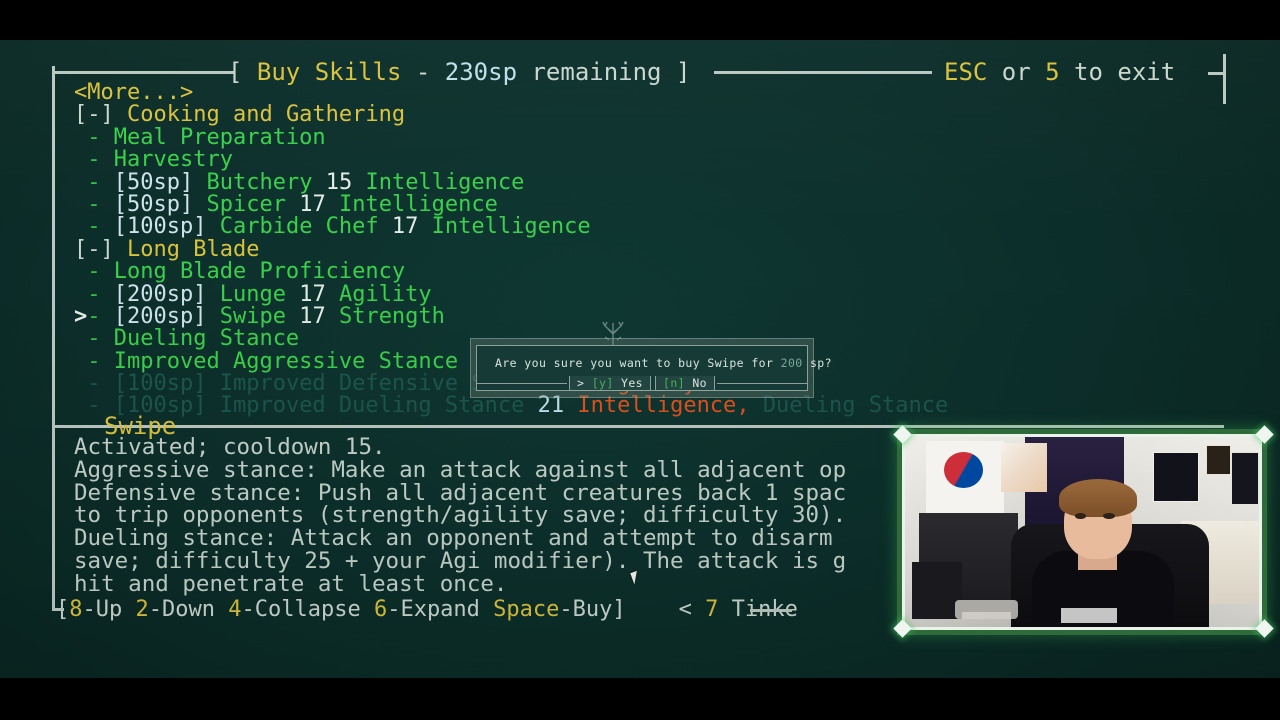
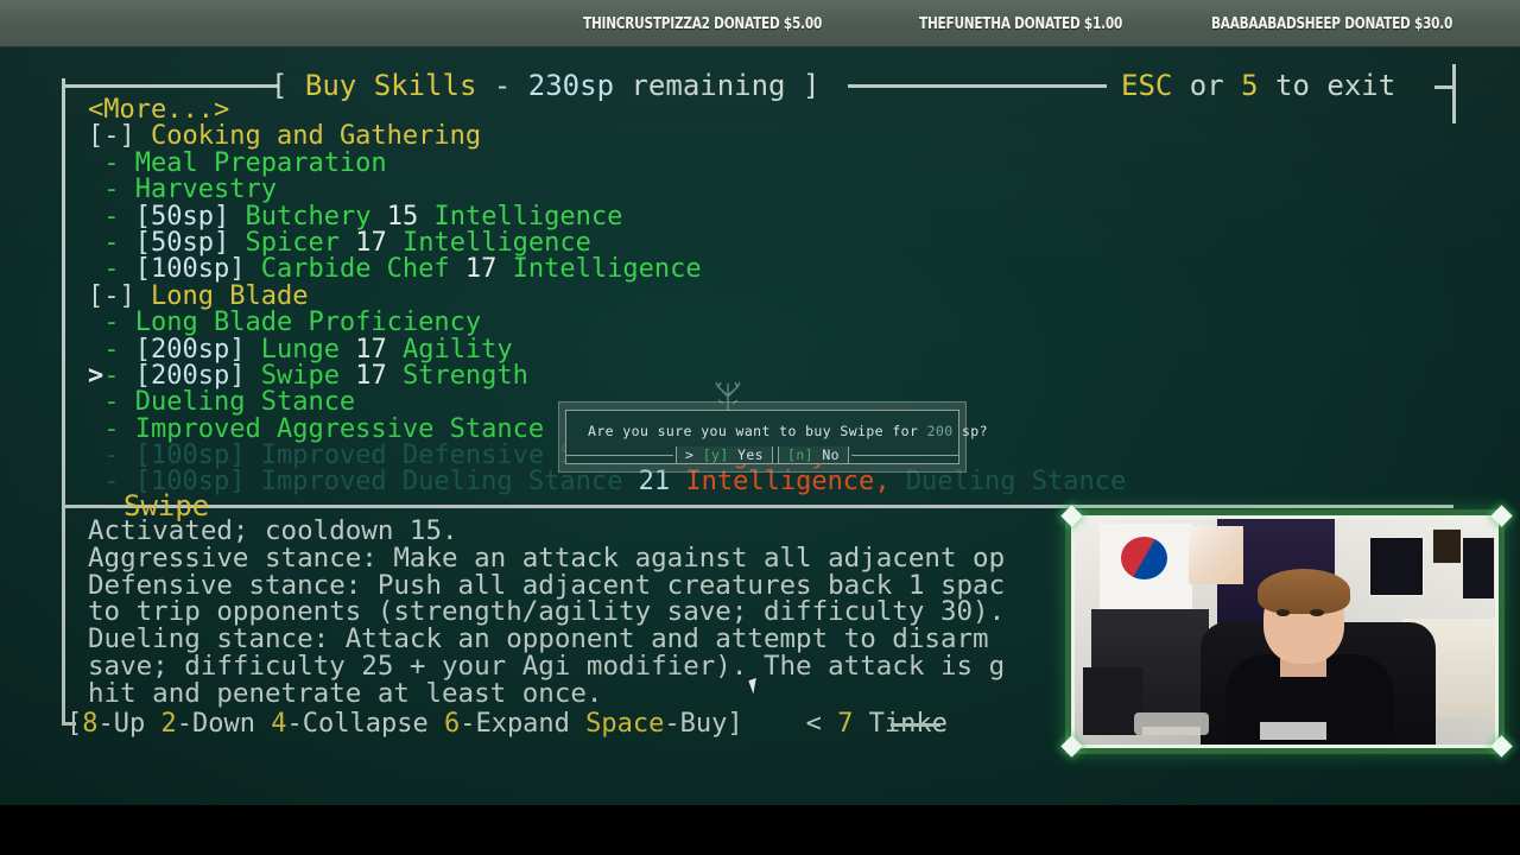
+ THINCRUSTPIZZA2 DONATED $5.00
+ THEFUNETHA DONATED $1.00
+ BAABAABADSHEEP DONATED $30.0
